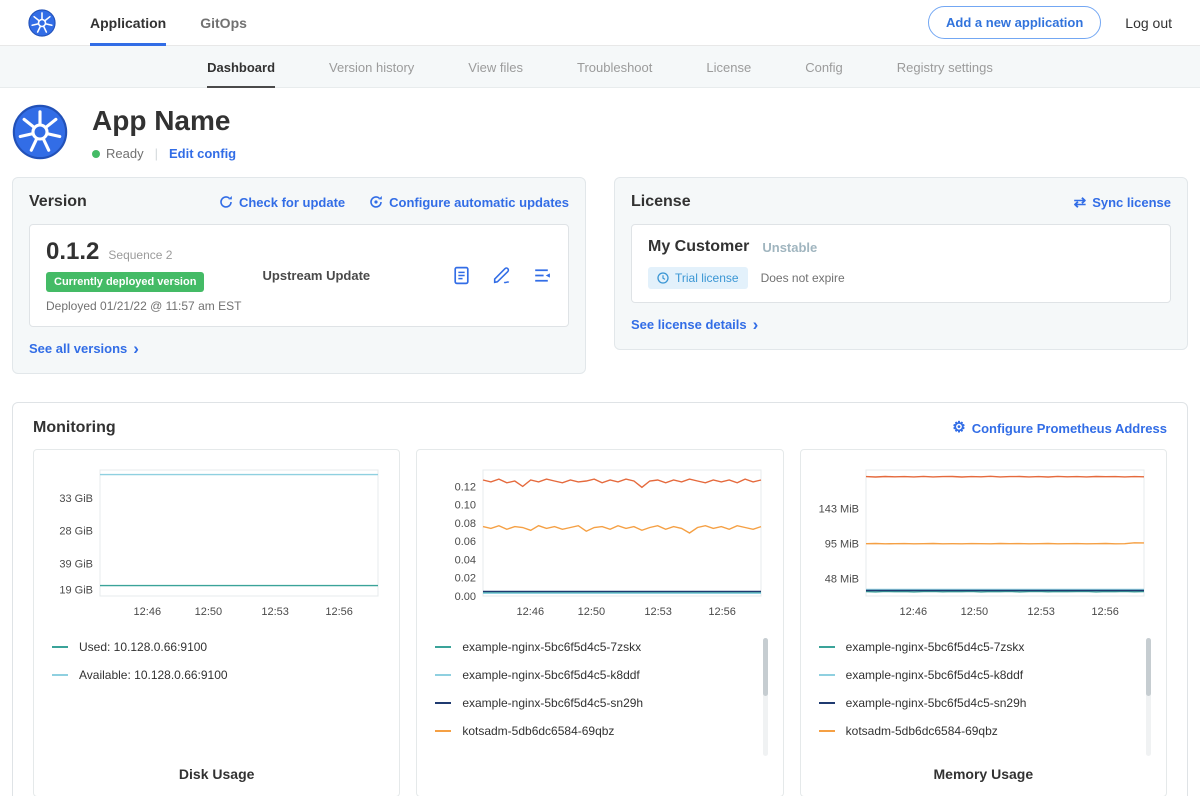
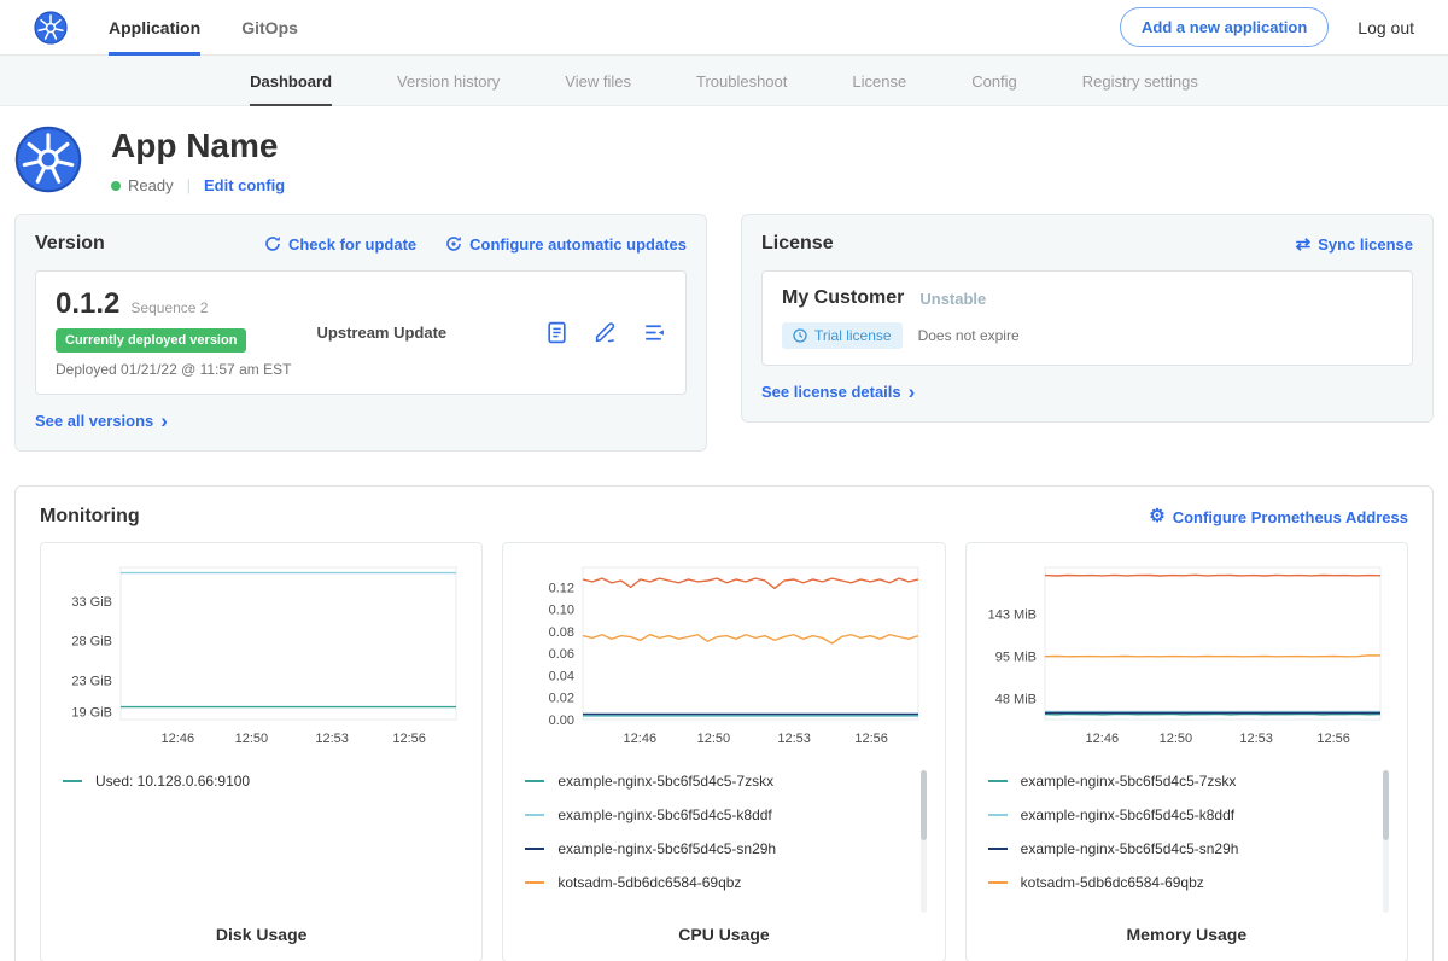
  Application
  GitOps
  Add a new application
  Log out
  Dashboard
  Version history
  View files
  Troubleshoot
  License
  Config
  Registry settings
  App Name
  Ready
  |
  Edit config
  Version
  Check for update
  Configure automatic updates
  0.1.2
  Sequence 2
  Currently deployed version
  Deployed 01/21/22 @ 11:57 am EST
  Upstream Update
  See all versions
  ›
  License
  ⇄
  Sync license
  My Customer
  Unstable
  Trial license
  Does not expire
  See license details
  ›
  Monitoring
  ⚙
  Configure Prometheus Address
  33 GiB
  28 GiB
- 39 GiB
+ 23 GiB
  19 GiB
  12:46
  12:50
  12:53
  12:56
  Used: 10.128.0.66:9100
- Available: 10.128.0.66:9100
  Disk Usage
  0.12
  0.10
  0.08
  0.06
  0.04
  0.02
  0.00
  12:46
  12:50
  12:53
  12:56
  example-nginx-5bc6f5d4c5-7zskx
  example-nginx-5bc6f5d4c5-k8ddf
  example-nginx-5bc6f5d4c5-sn29h
  kotsadm-5db6dc6584-69qbz
+ CPU Usage
  143 MiB
  95 MiB
  48 MiB
  12:46
  12:50
  12:53
  12:56
  example-nginx-5bc6f5d4c5-7zskx
  example-nginx-5bc6f5d4c5-k8ddf
  example-nginx-5bc6f5d4c5-sn29h
  kotsadm-5db6dc6584-69qbz
  Memory Usage
